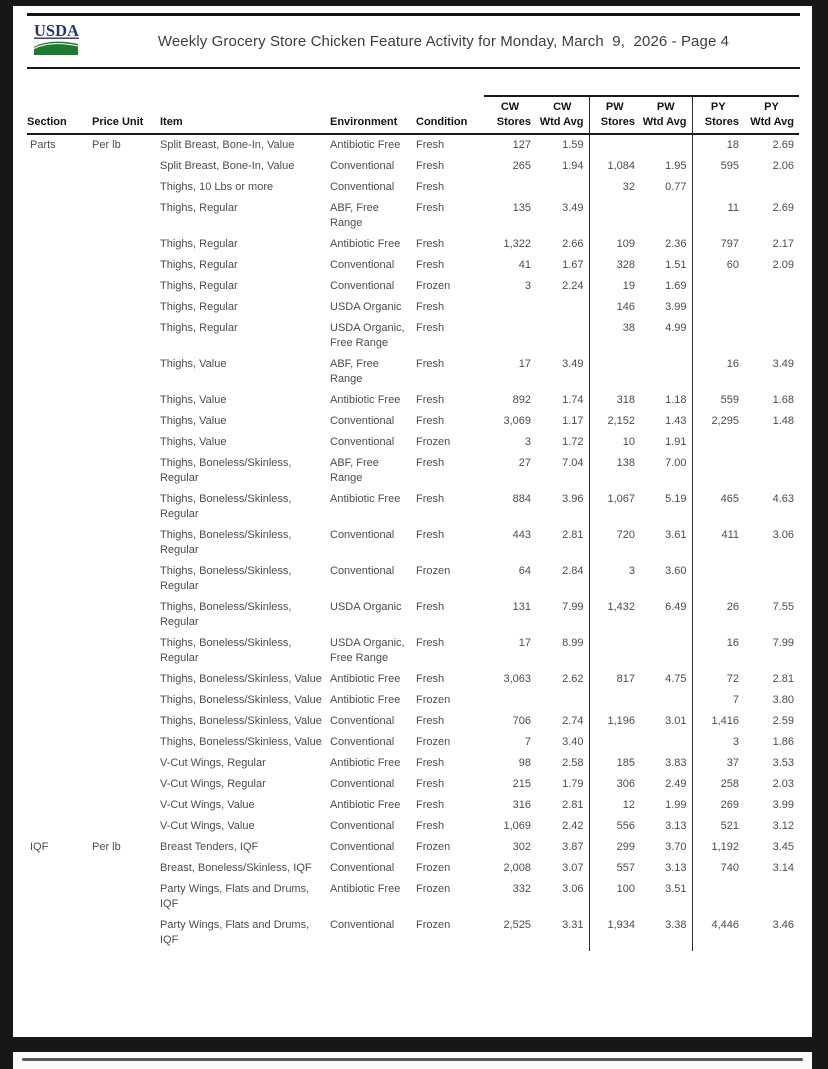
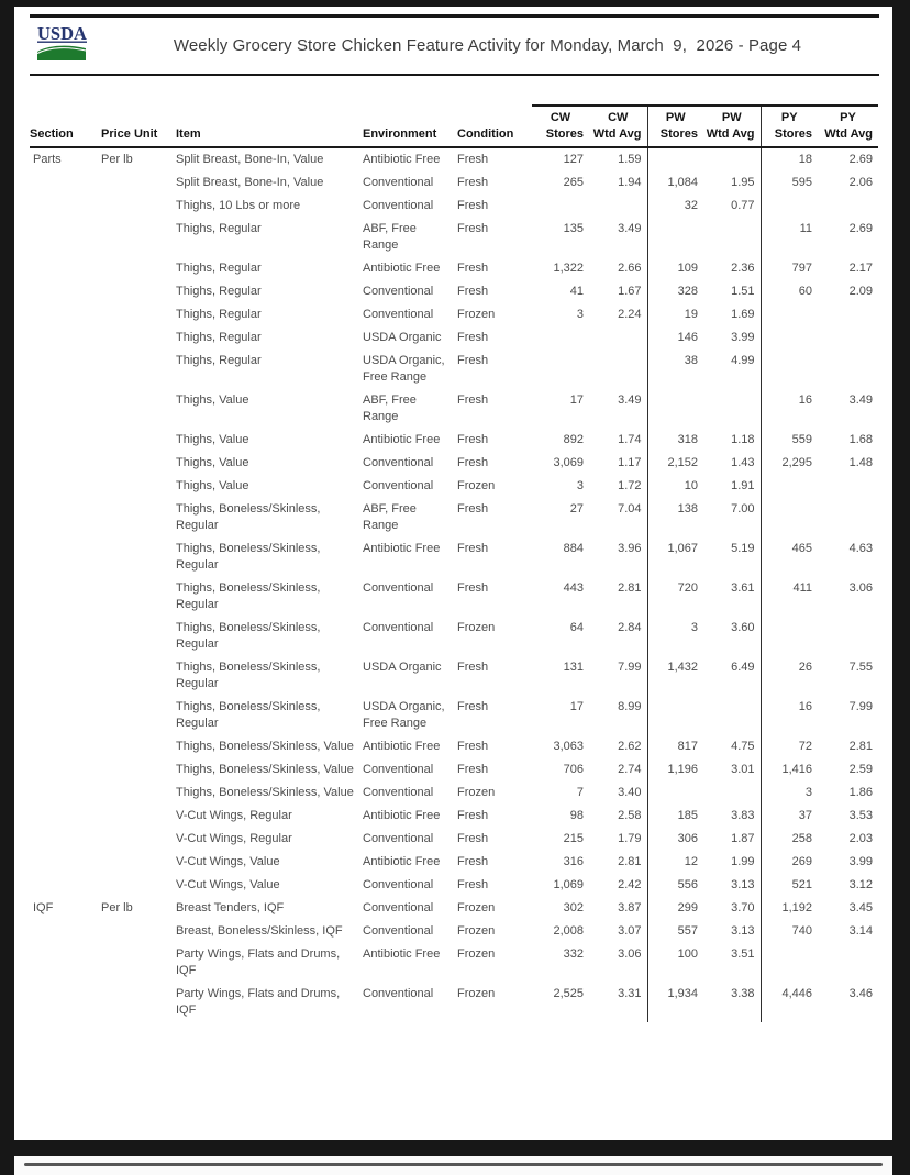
  USDA
  Weekly Grocery Store Chicken Feature Activity for Monday, March 9, 2026 - Page 4
  					CW	CW	PW	PW	PY	PY
  Section	Price Unit	Item	Environment	Condition	Stores	Wtd Avg	Stores	Wtd Avg	Stores	Wtd Avg
  Parts	Per lb	Split Breast, Bone-In, Value	Antibiotic Free	Fresh	127	1.59			18	2.69
  		Split Breast, Bone-In, Value	Conventional	Fresh	265	1.94	1,084	1.95	595	2.06
  		Thighs, 10 Lbs or more	Conventional	Fresh			32	0.77
  		Thighs, Regular	ABF, Free Range	Fresh	135	3.49			11	2.69
  		Thighs, Regular	Antibiotic Free	Fresh	1,322	2.66	109	2.36	797	2.17
  		Thighs, Regular	Conventional	Fresh	41	1.67	328	1.51	60	2.09
  		Thighs, Regular	Conventional	Frozen	3	2.24	19	1.69
  		Thighs, Regular	USDA Organic	Fresh			146	3.99
  		Thighs, Regular	USDA Organic, Free Range	Fresh			38	4.99
  		Thighs, Value	ABF, Free Range	Fresh	17	3.49			16	3.49
  		Thighs, Value	Antibiotic Free	Fresh	892	1.74	318	1.18	559	1.68
  		Thighs, Value	Conventional	Fresh	3,069	1.17	2,152	1.43	2,295	1.48
  		Thighs, Value	Conventional	Frozen	3	1.72	10	1.91
  		Thighs, Boneless/Skinless, Regular	ABF, Free Range	Fresh	27	7.04	138	7.00
  		Thighs, Boneless/Skinless, Regular	Antibiotic Free	Fresh	884	3.96	1,067	5.19	465	4.63
  		Thighs, Boneless/Skinless, Regular	Conventional	Fresh	443	2.81	720	3.61	411	3.06
  		Thighs, Boneless/Skinless, Regular	Conventional	Frozen	64	2.84	3	3.60
  		Thighs, Boneless/Skinless, Regular	USDA Organic	Fresh	131	7.99	1,432	6.49	26	7.55
  		Thighs, Boneless/Skinless, Regular	USDA Organic, Free Range	Fresh	17	8.99			16	7.99
  		Thighs, Boneless/Skinless, Value	Antibiotic Free	Fresh	3,063	2.62	817	4.75	72	2.81
- 		Thighs, Boneless/Skinless, Value	Antibiotic Free	Frozen					7	3.80
  		Thighs, Boneless/Skinless, Value	Conventional	Fresh	706	2.74	1,196	3.01	1,416	2.59
  		Thighs, Boneless/Skinless, Value	Conventional	Frozen	7	3.40			3	1.86
  		V-Cut Wings, Regular	Antibiotic Free	Fresh	98	2.58	185	3.83	37	3.53
- 		V-Cut Wings, Regular	Conventional	Fresh	215	1.79	306	2.49	258	2.03
+ 		V-Cut Wings, Regular	Conventional	Fresh	215	1.79	306	1.87	258	2.03
  		V-Cut Wings, Value	Antibiotic Free	Fresh	316	2.81	12	1.99	269	3.99
  		V-Cut Wings, Value	Conventional	Fresh	1,069	2.42	556	3.13	521	3.12
  IQF	Per lb	Breast Tenders, IQF	Conventional	Frozen	302	3.87	299	3.70	1,192	3.45
  		Breast, Boneless/Skinless, IQF	Conventional	Frozen	2,008	3.07	557	3.13	740	3.14
  		Party Wings, Flats and Drums, IQF	Antibiotic Free	Frozen	332	3.06	100	3.51
  		Party Wings, Flats and Drums, IQF	Conventional	Frozen	2,525	3.31	1,934	3.38	4,446	3.46
